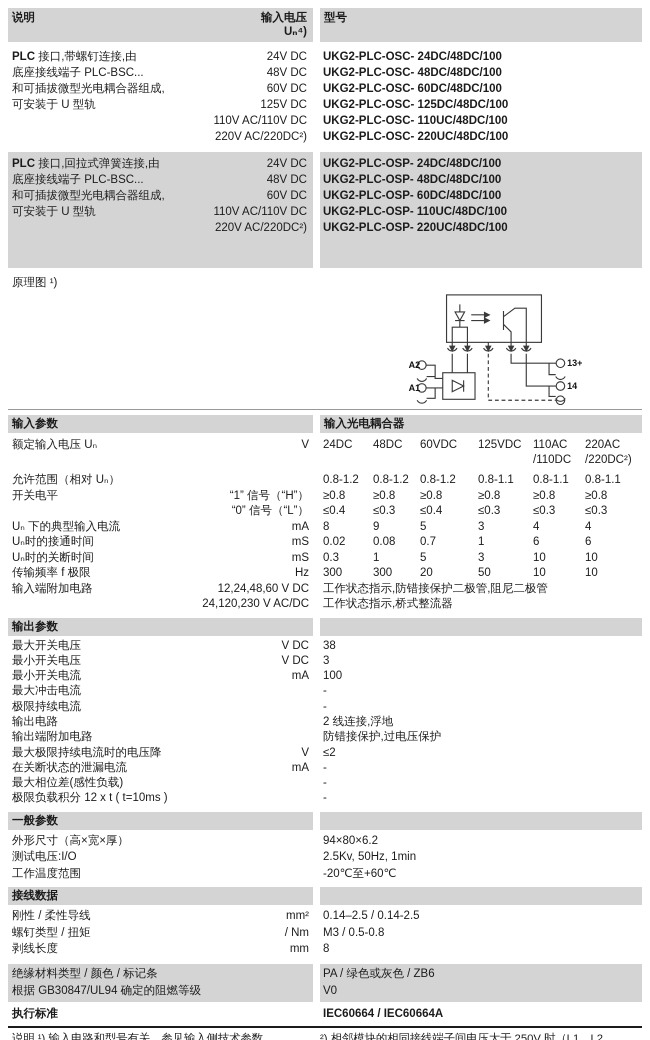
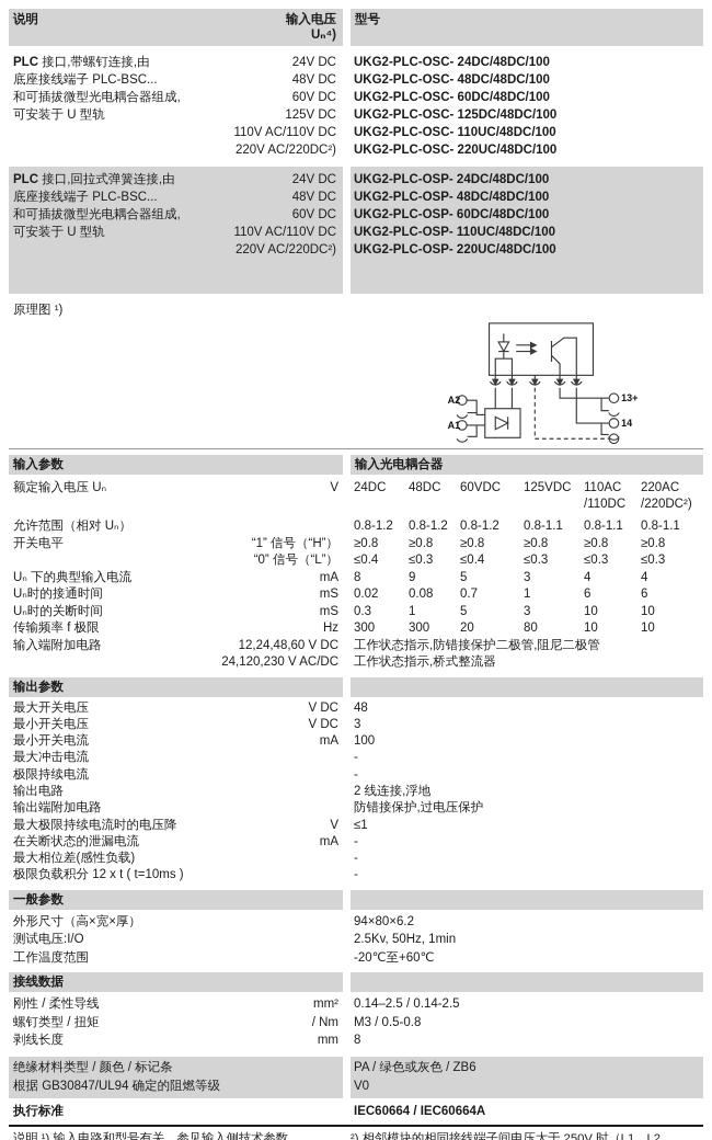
  说明
  输入电压
  Uₙ⁴)
  型号
  PLC 接口,带螺钉连接,由
  底座接线端子 PLC-BSC...
  和可插拔微型光电耦合器组成,
  可安装于 U 型轨
  24V DC
  48V DC
  60V DC
  125V DC
  110V AC/110V DC
  220V AC/220DC²)
  UKG2-PLC-OSC- 24DC/48DC/100
  UKG2-PLC-OSC- 48DC/48DC/100
  UKG2-PLC-OSC- 60DC/48DC/100
  UKG2-PLC-OSC- 125DC/48DC/100
  UKG2-PLC-OSC- 110UC/48DC/100
  UKG2-PLC-OSC- 220UC/48DC/100
  PLC 接口,回拉式弹簧连接,由
  底座接线端子 PLC-BSC...
  和可插拔微型光电耦合器组成,
  可安装于 U 型轨
  24V DC
  48V DC
  60V DC
  110V AC/110V DC
  220V AC/220DC²)
  UKG2-PLC-OSP- 24DC/48DC/100
  UKG2-PLC-OSP- 48DC/48DC/100
  UKG2-PLC-OSP- 60DC/48DC/100
  UKG2-PLC-OSP- 110UC/48DC/100
  UKG2-PLC-OSP- 220UC/48DC/100
  原理图 ¹)
  A2
  A1
  13+
  14
  输入参数
  输入光电耦合器
  额定输入电压 Uₙ
  V
  24DC
  48DC
  60VDC
  125VDC
  110AC
  /110DC
  220AC
  /220DC²)
  允许范围（相对 Uₙ）
  0.8-1.2
  0.8-1.2
  0.8-1.2
  0.8-1.1
  0.8-1.1
  0.8-1.1
  开关电平
  “1” 信号（“H”）
  ≥0.8
  ≥0.8
  ≥0.8
  ≥0.8
  ≥0.8
  ≥0.8
  “0” 信号（“L”）
  ≤0.4
  ≤0.3
  ≤0.4
  ≤0.3
  ≤0.3
  ≤0.3
  Uₙ 下的典型输入电流
  mA
  8
  9
  5
  3
  4
  4
  Uₙ时的接通时间
  mS
  0.02
  0.08
  0.7
  1
  6
  6
  Uₙ时的关断时间
  mS
  0.3
  1
  5
  3
  10
  10
  传输频率 f 极限
  Hz
  300
  300
  20
- 50
+ 80
  10
  10
  输入端附加电路
  12,24,48,60 V DC
  工作状态指示,防错接保护二极管,阻尼二极管
  24,120,230 V AC/DC
  工作状态指示,桥式整流器
  输出参数
  最大开关电压
  V DC
- 38
+ 48
  最小开关电压
  V DC
  3
  最小开关电流
  mA
  100
  最大冲击电流
  -
  极限持续电流
  -
  输出电路
  2 线连接,浮地
  输出端附加电路
  防错接保护,过电压保护
  最大极限持续电流时的电压降
  V
- ≤2
+ ≤1
  在关断状态的泄漏电流
  mA
  -
  最大相位差(感性负载)
  -
  极限负载积分 12 x t ( t=10ms )
  -
  一般参数
  外形尺寸（高×宽×厚）
  94×80×6.2
  测试电压:I/O
  2.5Kv, 50Hz, 1min
  工作温度范围
  -20℃至+60℃
  接线数据
  刚性 / 柔性导线
  mm²
  0.14–2.5 / 0.14-2.5
  螺钉类型 / 扭矩
  / Nm
  M3 / 0.5-0.8
  剥线长度
  mm
  8
  绝缘材料类型 / 颜色 / 标记条
  根据 GB30847/UL94 确定的阻燃等级
  PA / 绿色或灰色 / ZB6
  V0
  执行标准
  IEC60664 / IEC60664A
  说明 ¹) 输入电路和型号有关，参见输入侧技术参数
  ²) 相邻模块的相同接线端子间电压大于 250V 时（L1、L2、
